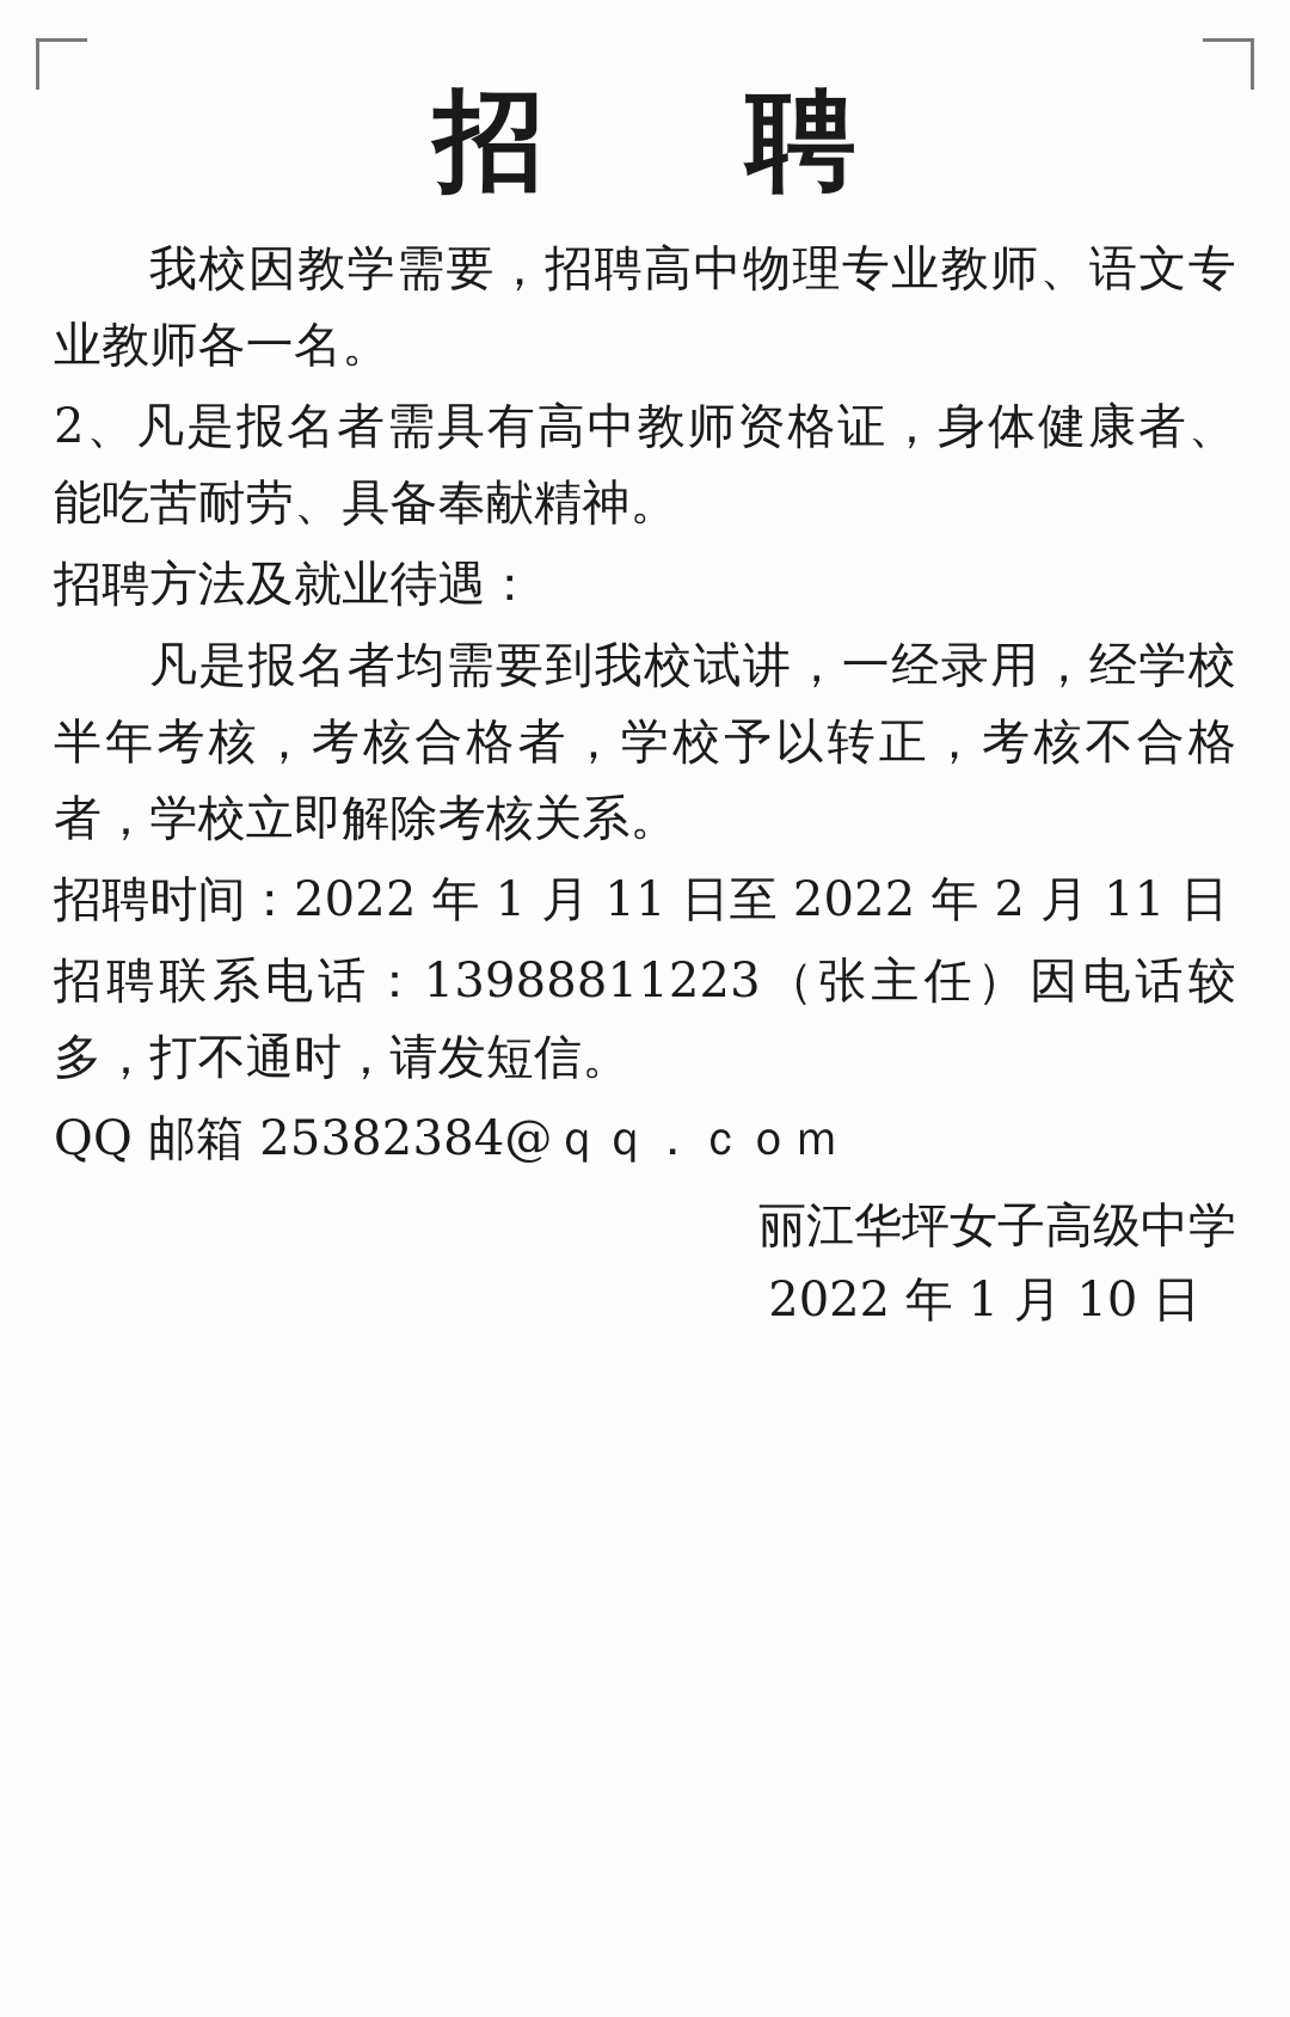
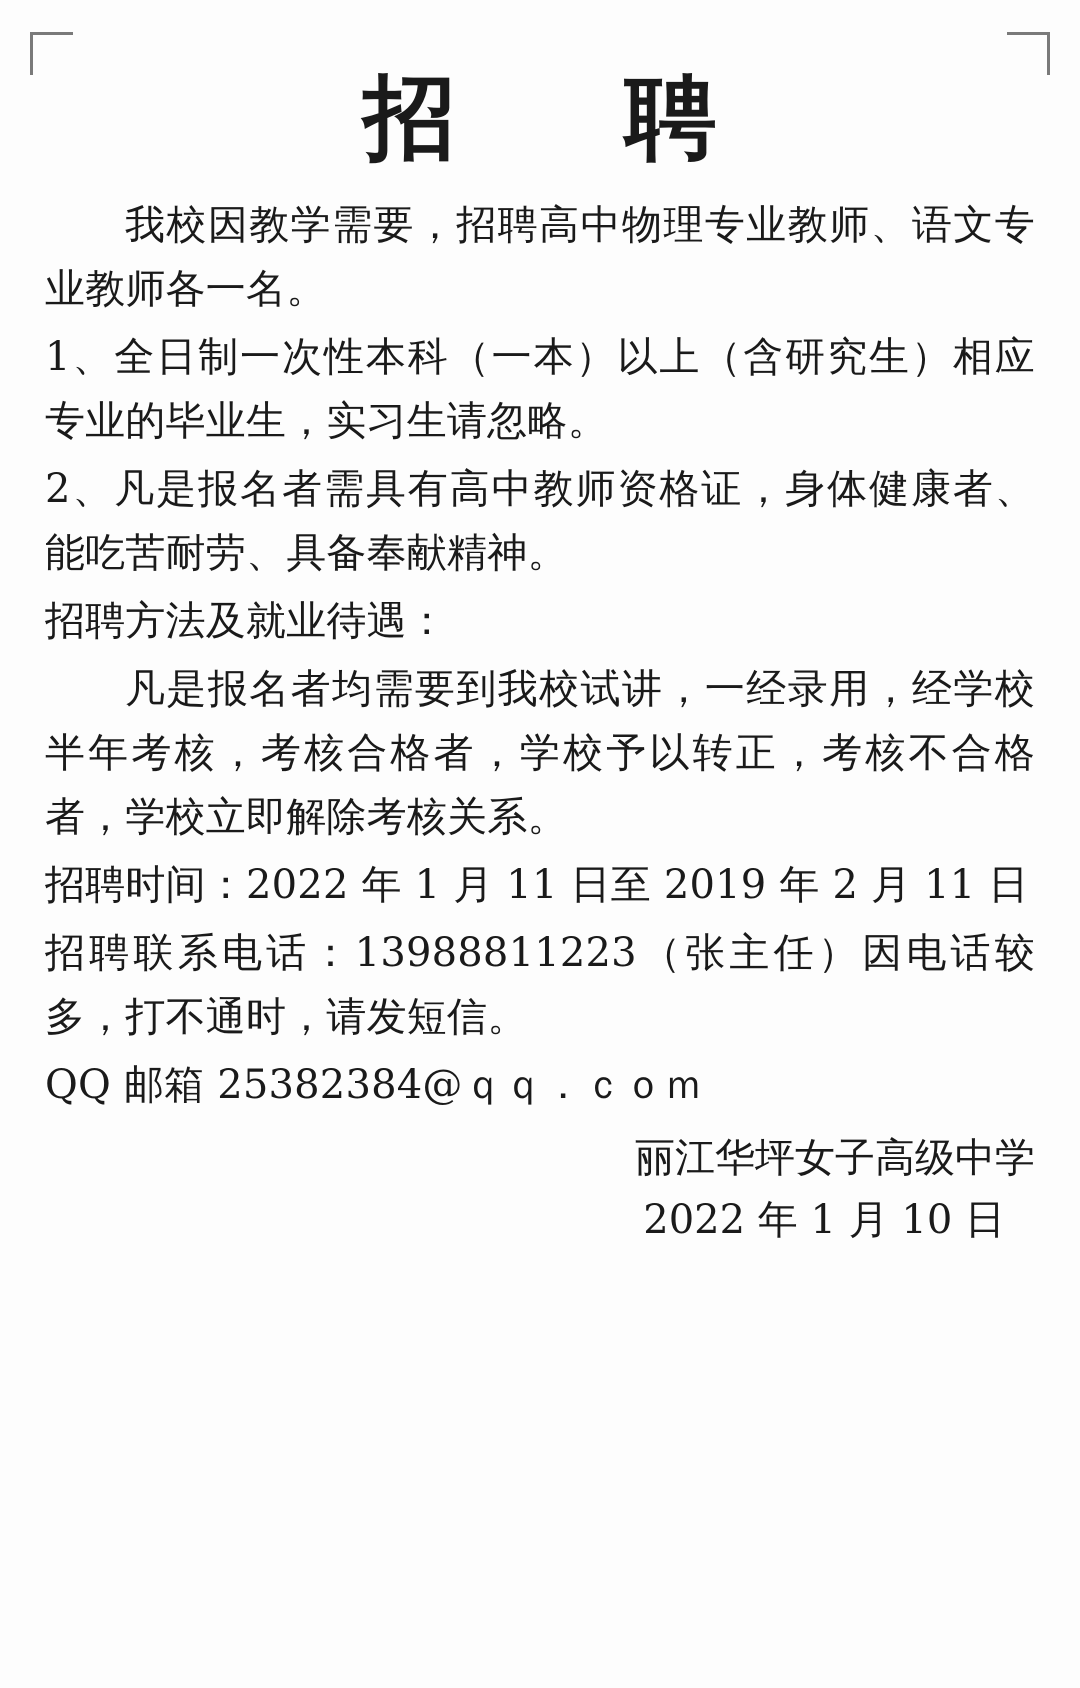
  招 聘
  我校因教学需要，招聘高中物理专业教师、语文专业教师各一名。
+ 1、全日制一次性本科（一本）以上（含研究生）相应专业的毕业生，实习生请忽略。
  2、凡是报名者需具有高中教师资格证，身体健康者、能吃苦耐劳、具备奉献精神。
  招聘方法及就业待遇：
  凡是报名者均需要到我校试讲，一经录用，经学校半年考核，考核合格者，学校予以转正，考核不合格者，学校立即解除考核关系。
- 招聘时间：2022 年 1 月 11 日至 2022 年 2 月 11 日
+ 招聘时间：2022 年 1 月 11 日至 2019 年 2 月 11 日
  招聘联系电话：13988811223（张主任）因电话较多，打不通时，请发短信。
  QQ 邮箱 25382384@ｑｑ．ｃｏｍ
  丽江华坪女子高级中学
  2022 年 1 月 10 日
